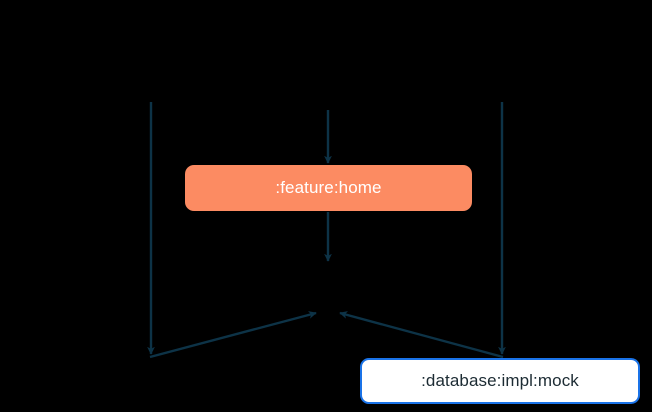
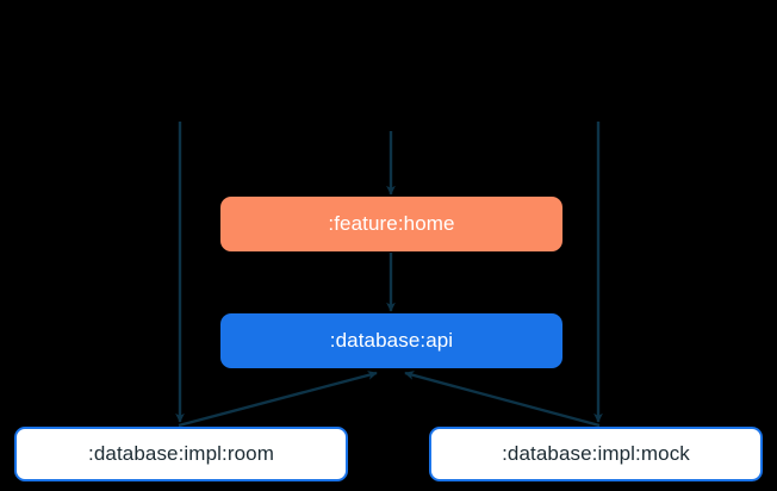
  :feature:home
+ :database:api
+ :database:impl:room
  :database:impl:mock
